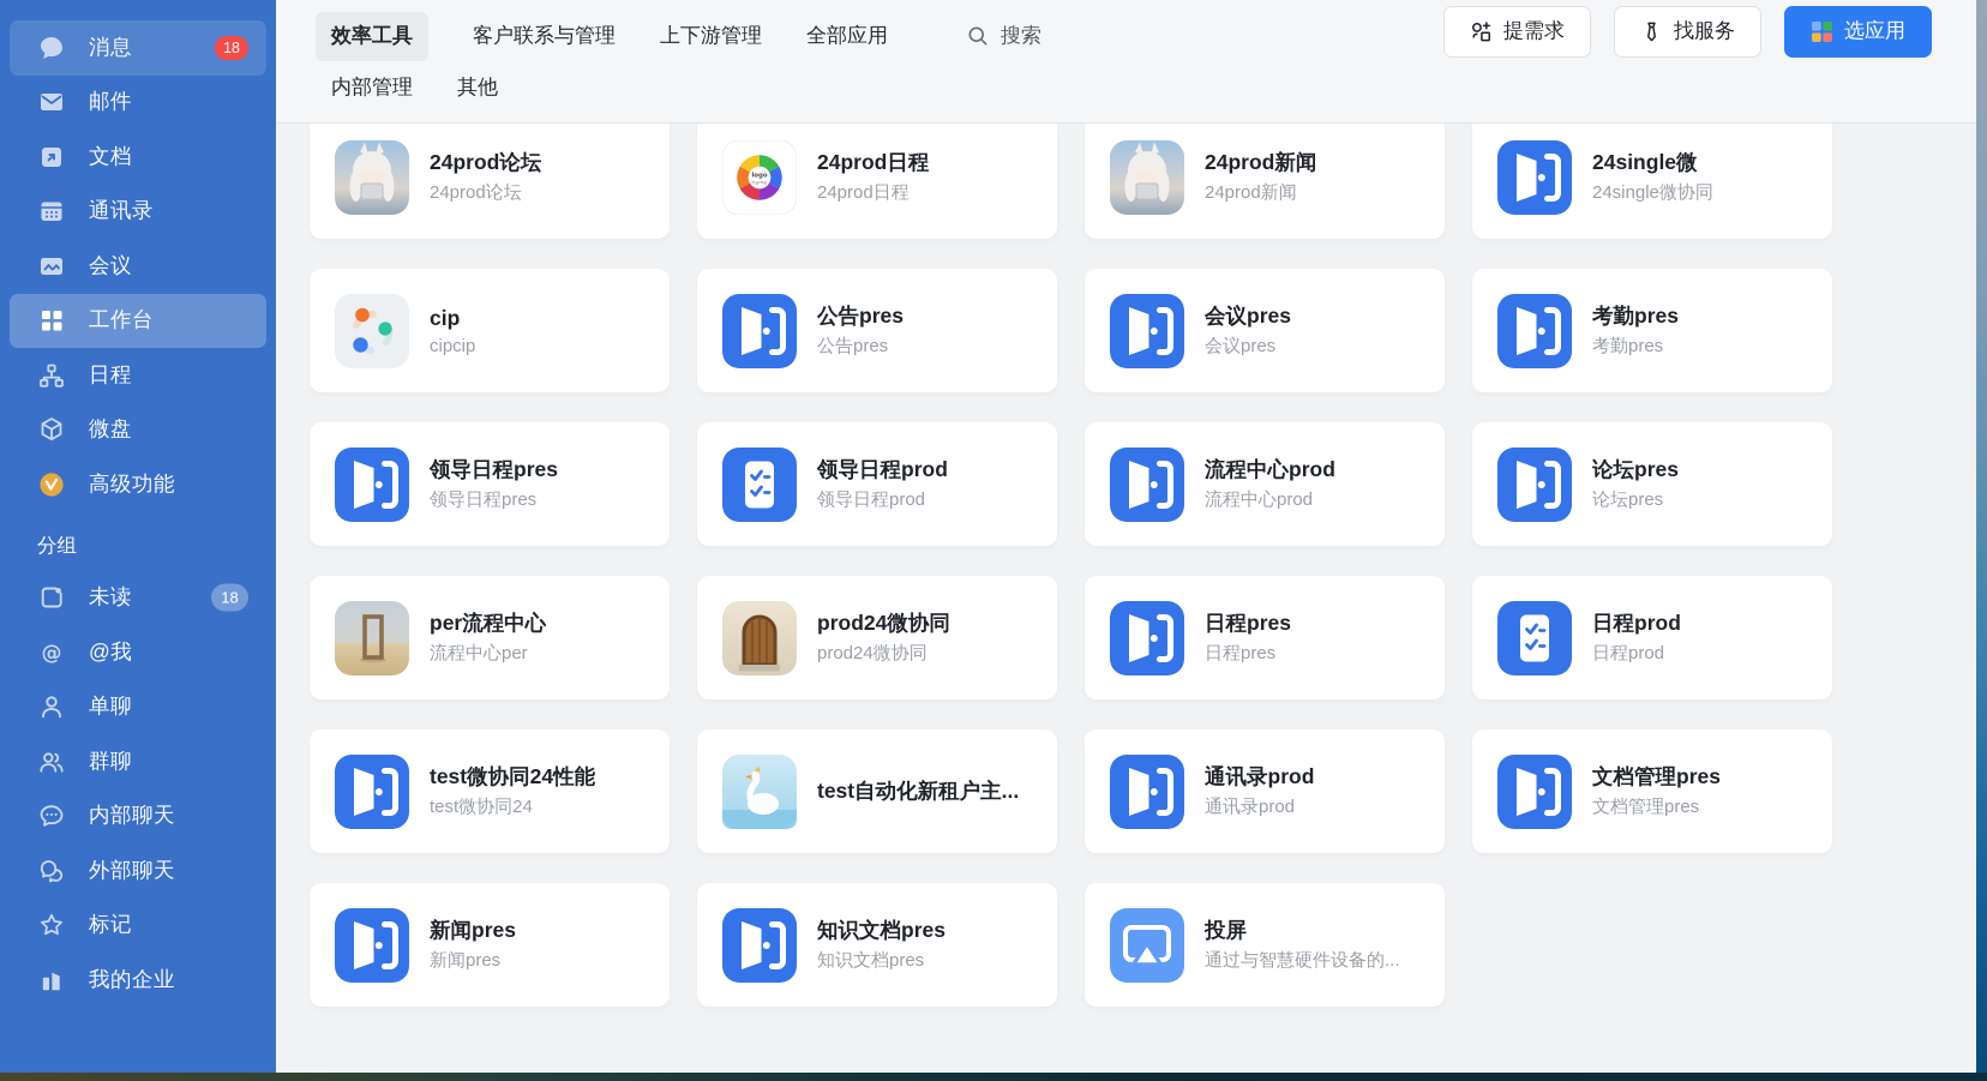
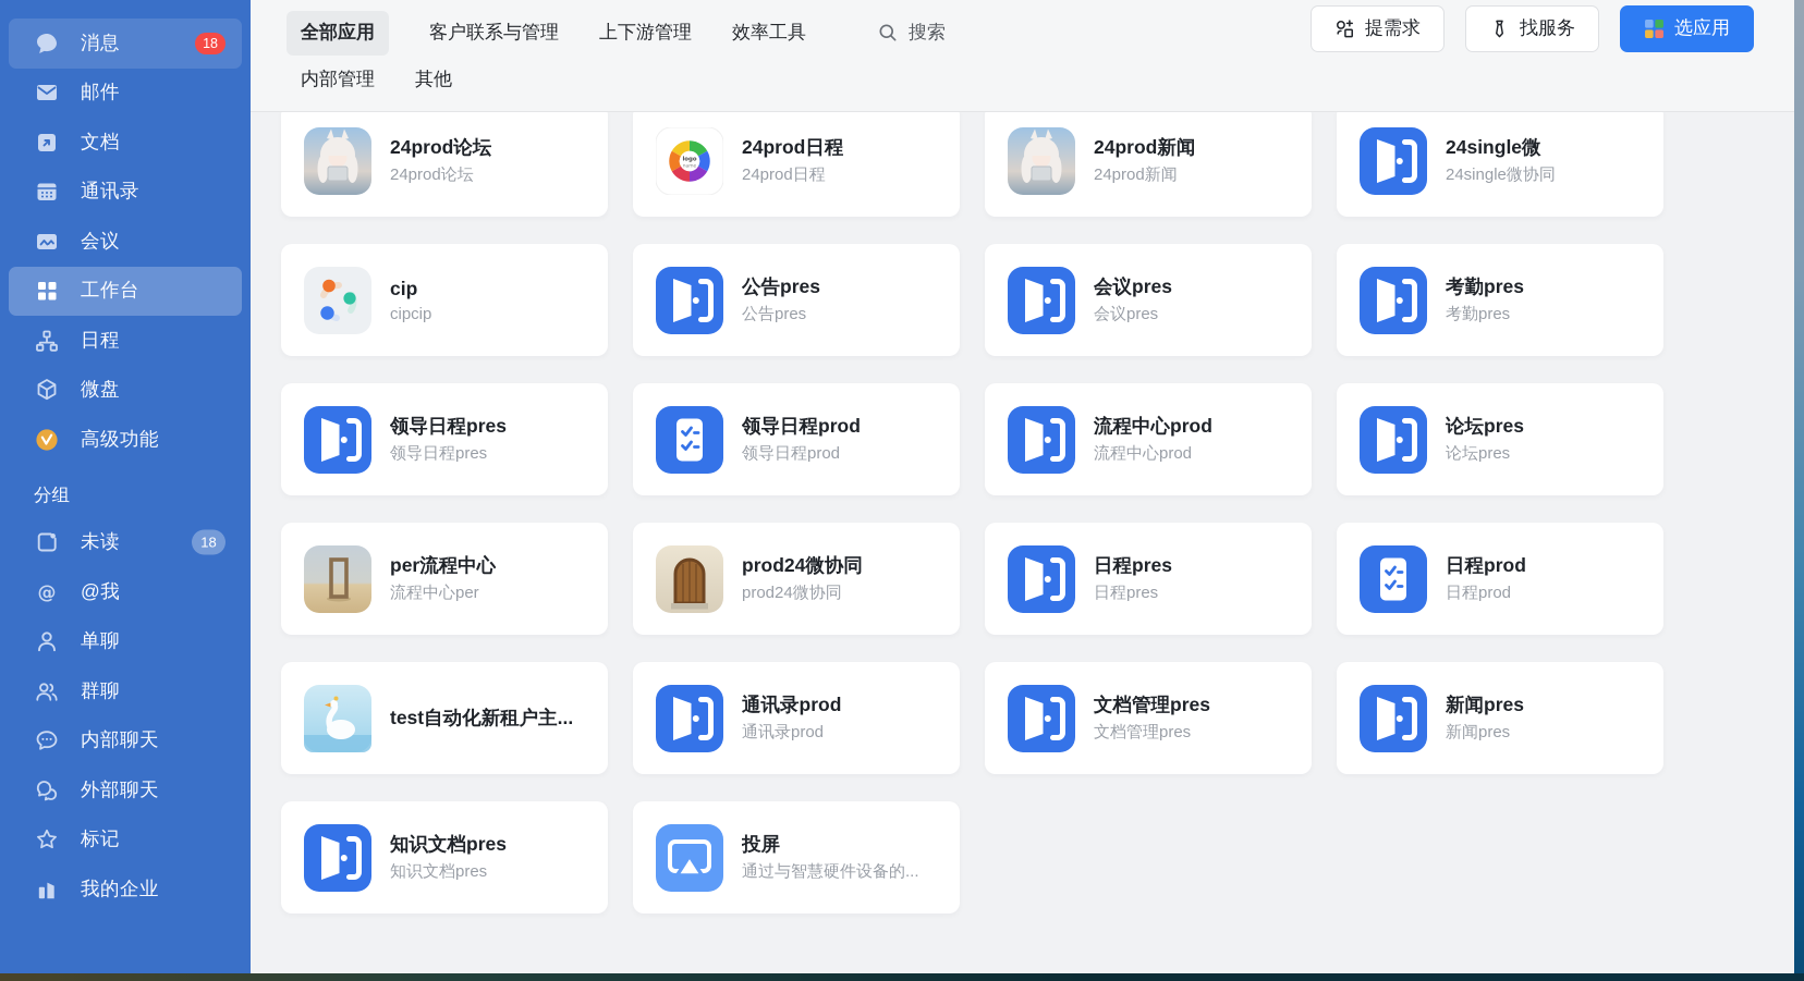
  消息
  18
  邮件
  文档
  通讯录
  会议
  工作台
  日程
  微盘
  高级功能
  分组
  未读
  18
  @我
  单聊
  群聊
  内部聊天
  外部聊天
  标记
  我的企业
- 效率工具
+ 全部应用
  客户联系与管理
  上下游管理
- 全部应用
+ 效率工具
  搜索
  内部管理
  其他
  提需求
  找服务
  选应用
  24prod论坛
  24prod论坛
  24prod日程
  24prod日程
  24prod新闻
  24prod新闻
  24single微
  24single微协同
  cip
  cipcip
  公告pres
  公告pres
  会议pres
  会议pres
  考勤pres
  考勤pres
  领导日程pres
  领导日程pres
  领导日程prod
  领导日程prod
  流程中心prod
  流程中心prod
  论坛pres
  论坛pres
  per流程中心
  流程中心per
  prod24微协同
  prod24微协同
  日程pres
  日程pres
  日程prod
  日程prod
- test微协同24性能
- test微协同24
  test自动化新租户主...
  通讯录prod
  通讯录prod
  文档管理pres
  文档管理pres
  新闻pres
  新闻pres
  知识文档pres
  知识文档pres
  投屏
  通过与智慧硬件设备的...
